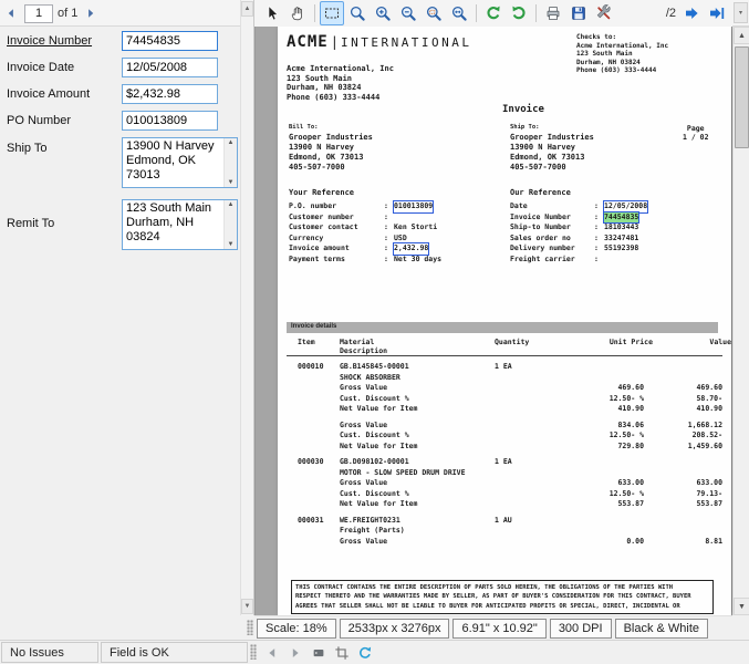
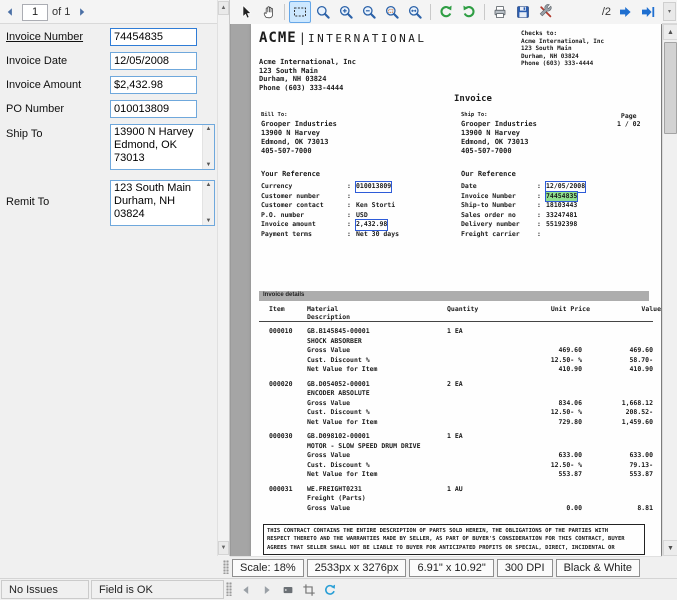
  1
  of 1
  /2
  Invoice Number
  74454835
  Invoice Date
  12/05/2008
  Invoice Amount
  $2,432.98
  PO Number
  010013809
  Ship To
  13900 N Harvey
  Remit To
  123 South Main
  ACME
  |
  INTERNATIONAL
  Acme International, Inc
  123 South Main
  Durham, NH 03824
  Phone (603) 333-4444
  Invoice
  Grooper Industries
  13900 N Harvey
  Edmond, OK 73013
  405-507-7000
  Grooper Industries
  13900 N Harvey
  Edmond, OK 73013
  405-507-7000
  Page
  1 / 02
  Your Reference
- P.O. number
+ Currency
  :
  010013809
  Customer number
  :
  Customer contact
  :
  Ken Storti
- Currency
+ P.O. number
  :
  USD
  Invoice amount
  :
  2,432.98
  Payment terms
  :
  Net 30 days
  Our Reference
  Date
  :
  12/05/2008
  Invoice Number
  :
  74454835
  Ship-to Number
  :
  18103443
  Sales order no
  :
  33247481
  Delivery number
  :
  55192398
  Freight carrier
  :
  Item
  Material
  Description
  Quantity
  Unit Price
  Value
  000010
  GB.B145845-00001
  1 EA
  SHOCK ABSORBER
  Gross Value
  469.60
  469.60
  Cust. Discount %
  12.50- %
  58.70-
  Net Value for Item
  410.90
  410.90
+ 000020
+ GB.D054052-00001
+ 2 EA
+ ENCODER ABSOLUTE
  Gross Value
  834.06
  1,668.12
  Cust. Discount %
  12.50- %
  208.52-
  Net Value for Item
  729.80
  1,459.60
  000030
  GB.D098102-00001
  1 EA
  MOTOR - SLOW SPEED DRUM DRIVE
  Gross Value
  633.00
  633.00
  Cust. Discount %
  12.50- %
  79.13-
  Net Value for Item
  553.87
  553.87
  000031
  WE.FREIGHT0231
  1 AU
  Freight (Parts)
  Gross Value
  0.00
  8.81
  Scale: 18%
  2533px x 3276px
  6.91" x 10.92"
  300 DPI
  Black & White
  No Issues
  Field is OK
